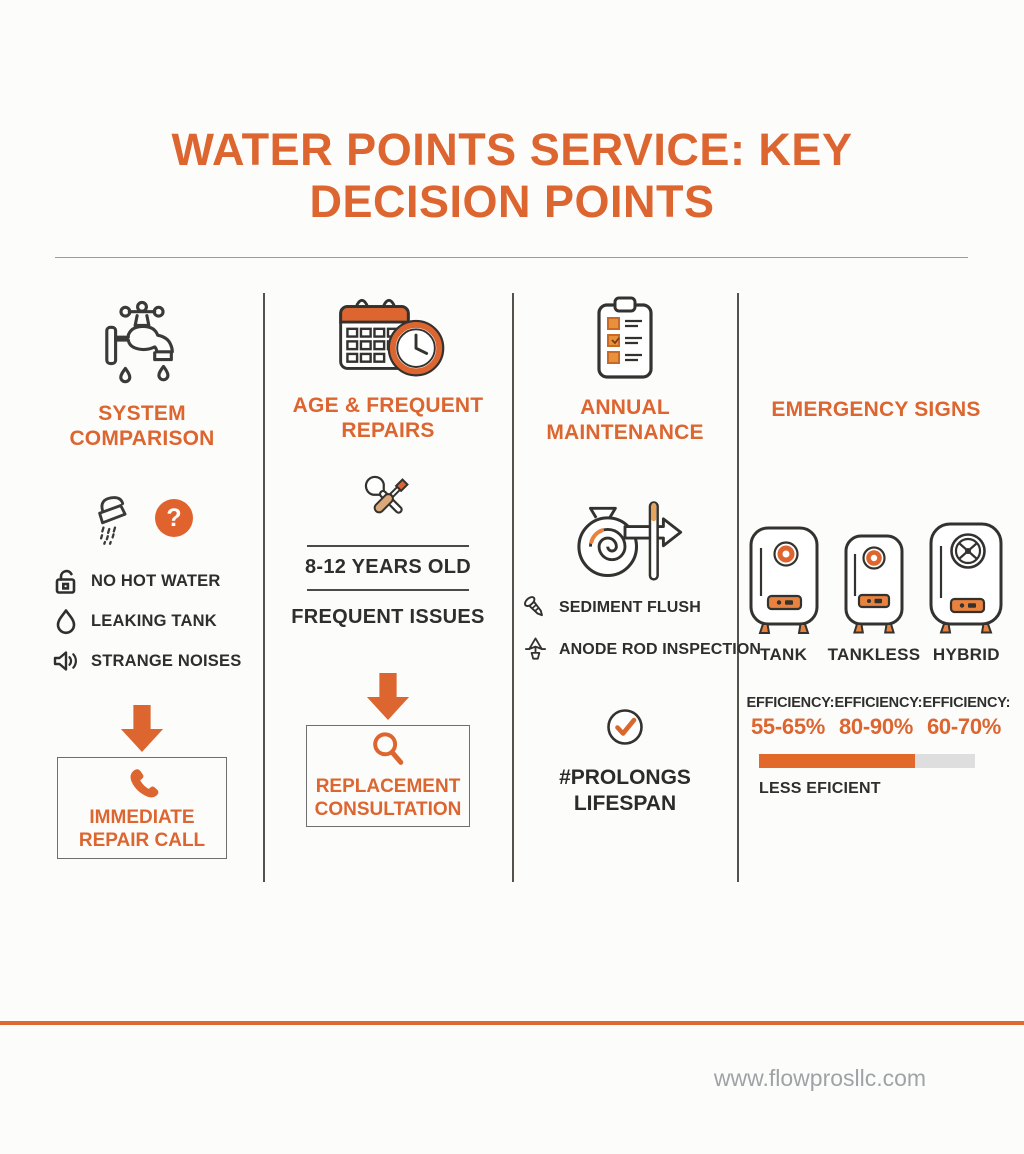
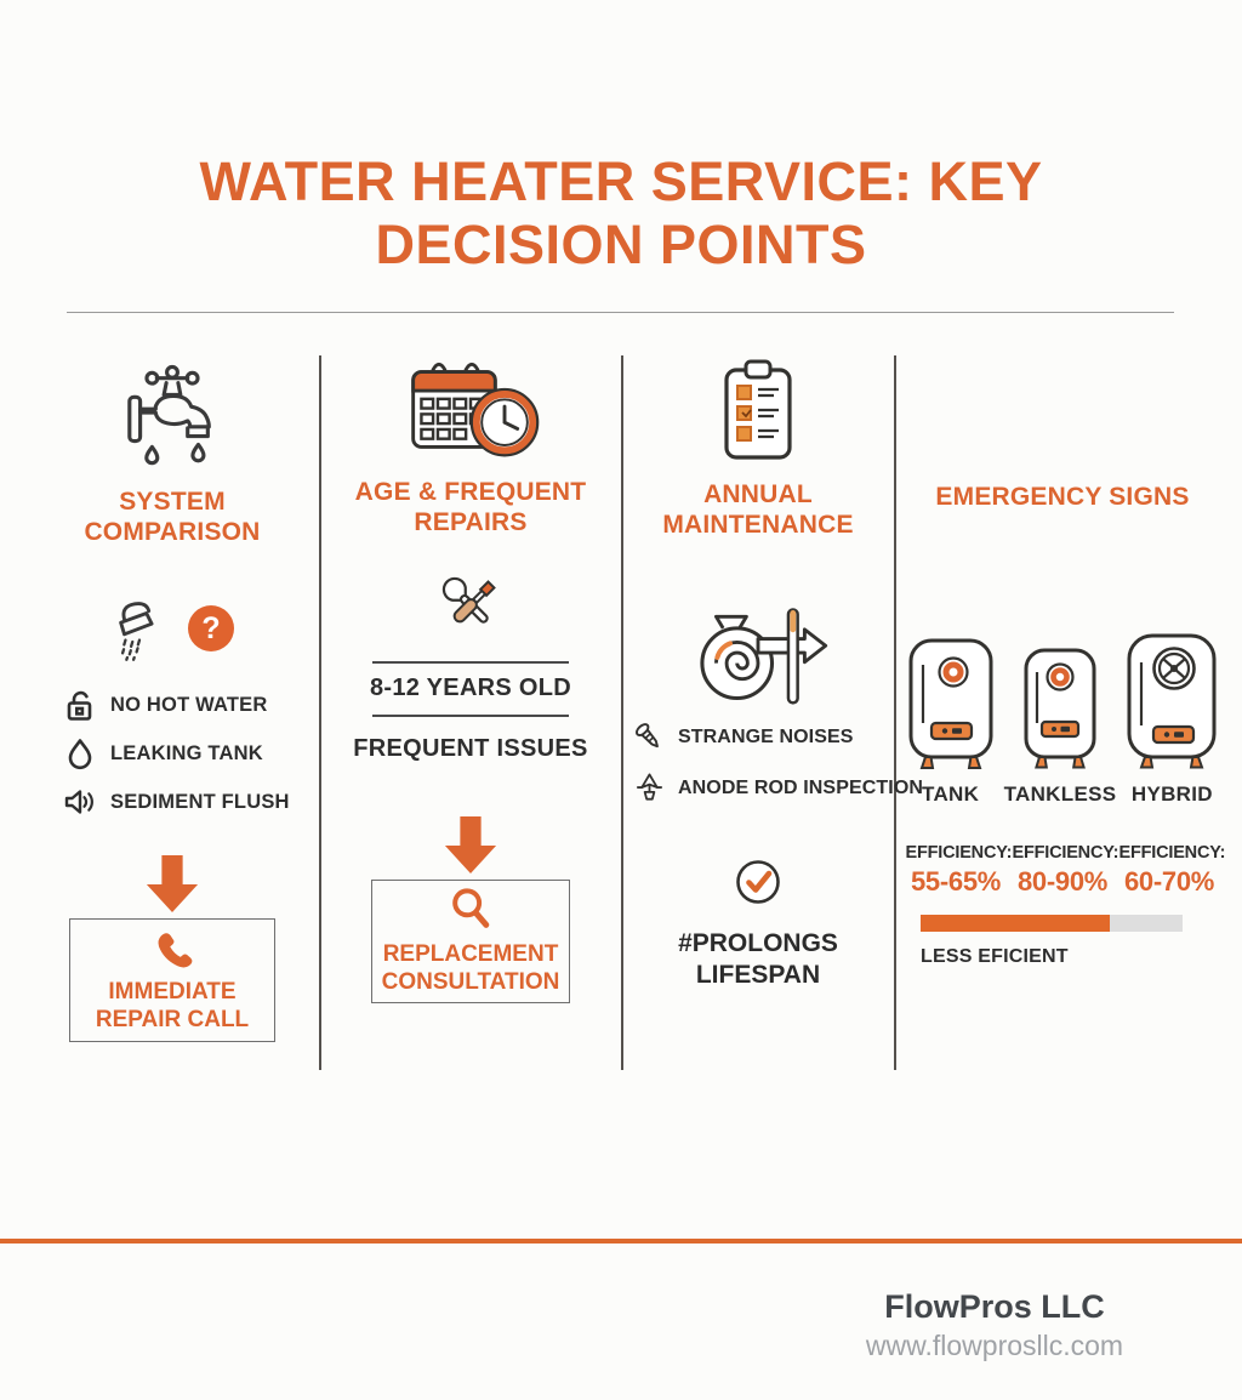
- WATER POINTS SERVICE: KEY DECISION POINTS
+ WATER HEATER SERVICE: KEY DECISION POINTS
  SYSTEM COMPARISON
  ?
  NO HOT WATER
  LEAKING TANK
- STRANGE NOISES
+ SEDIMENT FLUSH
  IMMEDIATE REPAIR CALL
  AGE & FREQUENT REPAIRS
  8-12 YEARS OLD
  FREQUENT ISSUES
  REPLACEMENT CONSULTATION
  ANNUAL MAINTENANCE
- SEDIMENT FLUSH
+ STRANGE NOISES
  ANODE ROD INSPECTION
  #PROLONGS LIFESPAN
  EMERGENCY SIGNS
  TANK
  TANKLESS
  HYBRID
  EFFICIENCY:
  55-65%
  EFFICIENCY:
  80-90%
  EFFICIENCY:
  60-70%
  LESS EFICIENT
+ FlowPros LLC
  www.flowprosllc.com
